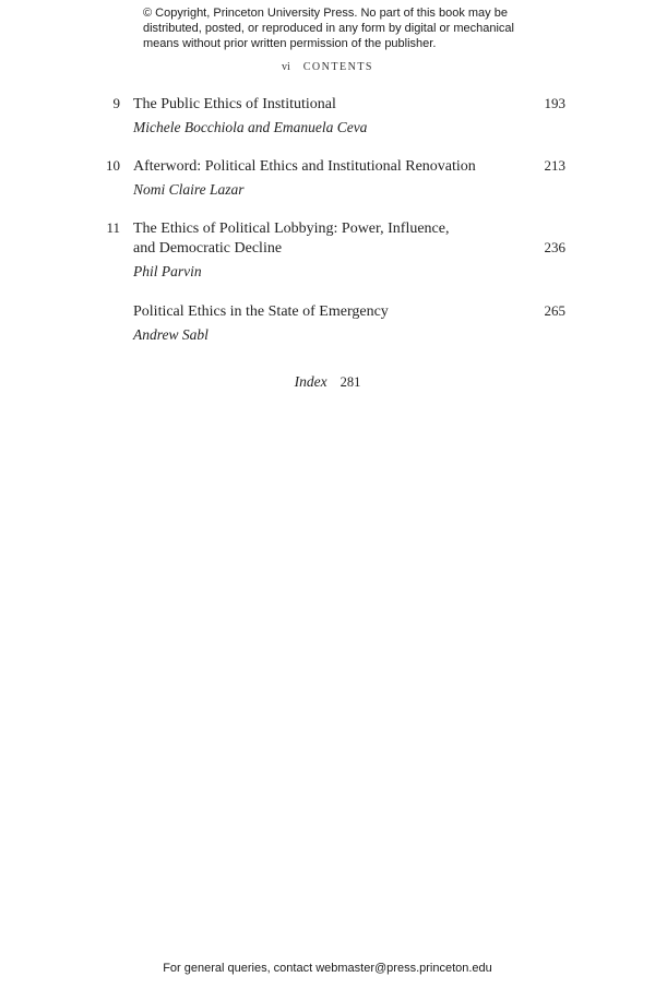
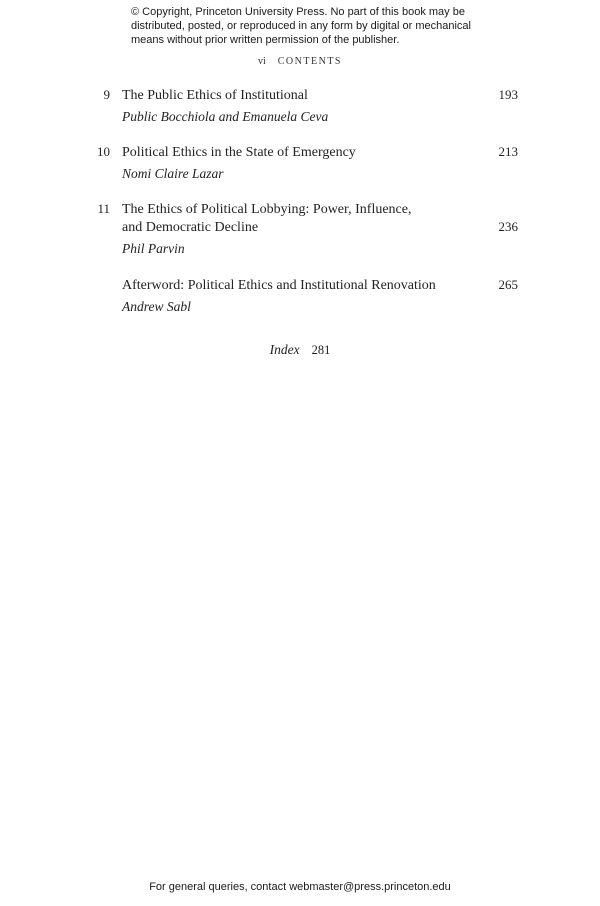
  © Copyright, Princeton University Press. No part of this book may be distributed, posted, or reproduced in any form by digital or mechanical means without prior written permission of the publisher.
  vi CONTENTS
  9
  The Public Ethics of Institutional
  193
- Michele Bocchiola and Emanuela Ceva
+ Public Bocchiola and Emanuela Ceva
  10
- Afterword: Political Ethics and Institutional Renovation
+ Political Ethics in the State of Emergency
  213
  Nomi Claire Lazar
  11
  The Ethics of Political Lobbying: Power, Influence,
  and Democratic Decline
  236
  Phil Parvin
- Political Ethics in the State of Emergency
+ Afterword: Political Ethics and Institutional Renovation
  265
  Andrew Sabl
  Index 281
  For general queries, contact webmaster@press.princeton.edu
